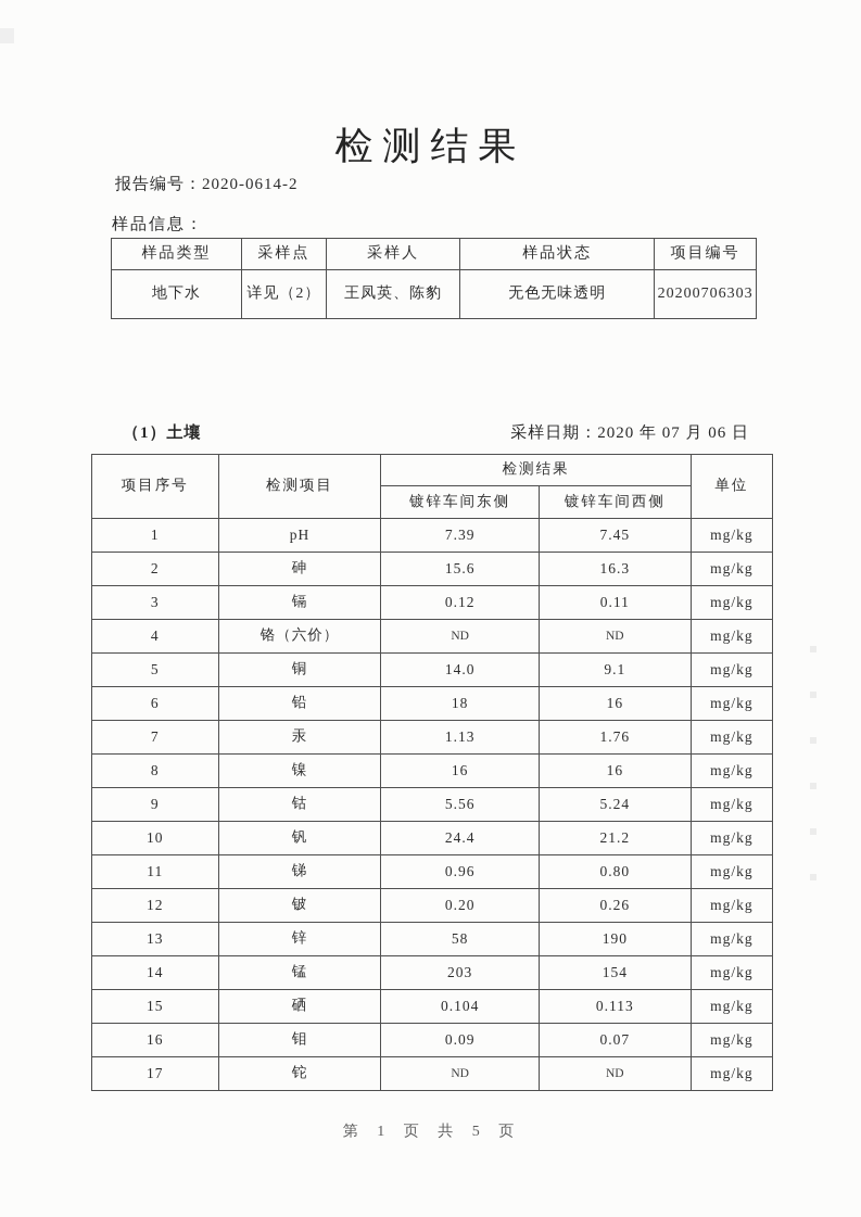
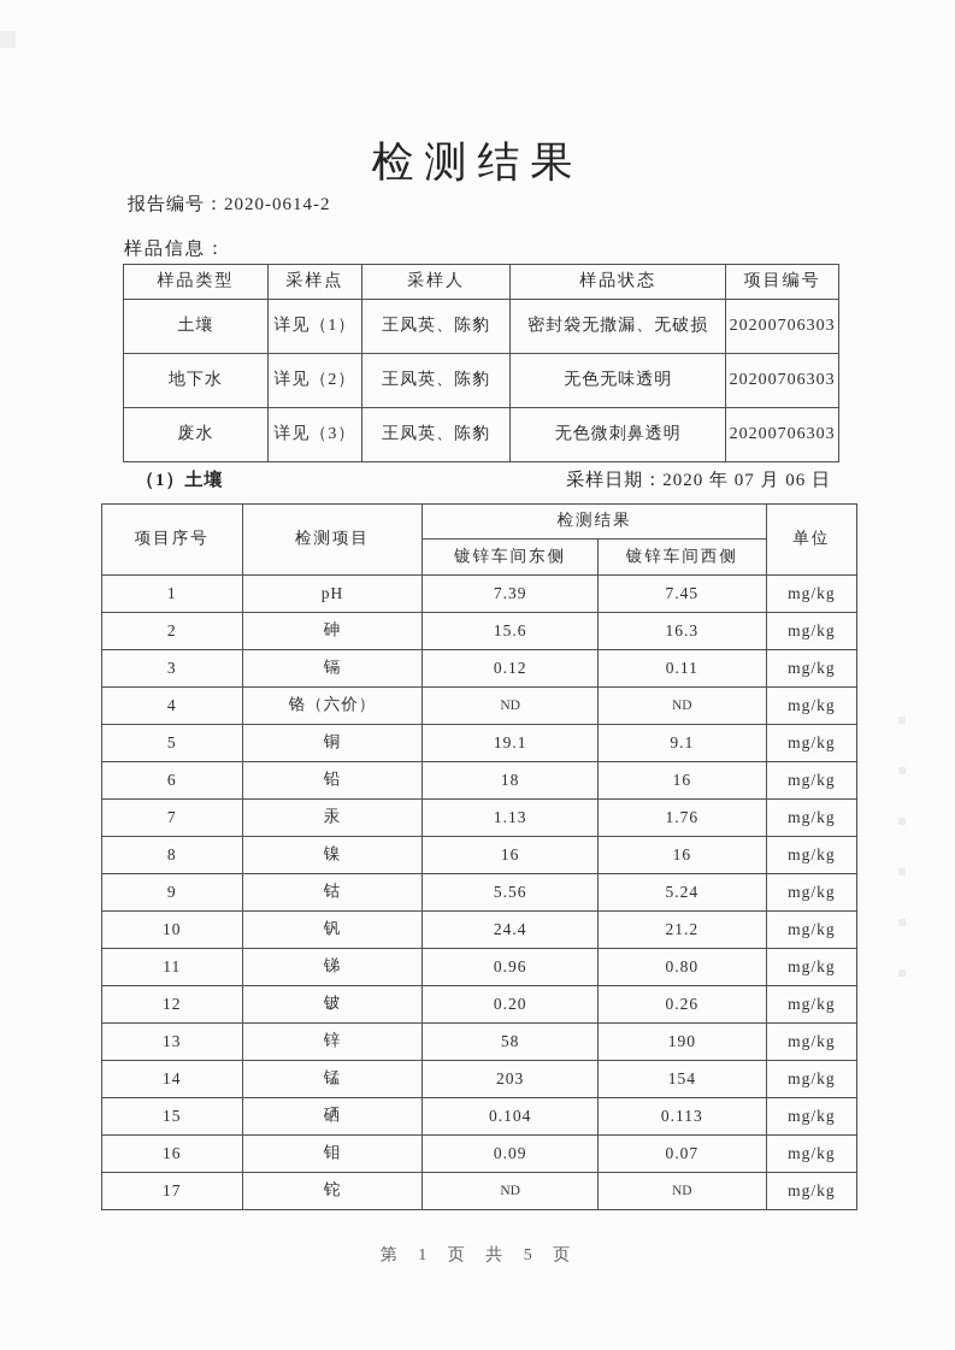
  检测结果
  报告编号：2020-0614-2
  样品信息：
  样品类型	采样点	采样人	样品状态	项目编号
+ 土壤	详见（1）	王凤英、陈豹	密封袋无撒漏、无破损	20200706303
  地下水	详见（2）	王凤英、陈豹	无色无味透明	20200706303
+ 废水	详见（3）	王凤英、陈豹	无色微刺鼻透明	20200706303
  （1）土壤
  采样日期：2020 年 07 月 06 日
  项目序号	检测项目	检测结果	单位
  镀锌车间东侧	镀锌车间西侧
  1	pH	7.39	7.45	mg/kg
  2	砷	15.6	16.3	mg/kg
  3	镉	0.12	0.11	mg/kg
  4	铬（六价）	ND	ND	mg/kg
- 5	铜	14.0	9.1	mg/kg
+ 5	铜	19.1	9.1	mg/kg
  6	铅	18	16	mg/kg
  7	汞	1.13	1.76	mg/kg
  8	镍	16	16	mg/kg
  9	钴	5.56	5.24	mg/kg
  10	钒	24.4	21.2	mg/kg
  11	锑	0.96	0.80	mg/kg
  12	铍	0.20	0.26	mg/kg
  13	锌	58	190	mg/kg
  14	锰	203	154	mg/kg
  15	硒	0.104	0.113	mg/kg
  16	钼	0.09	0.07	mg/kg
  17	铊	ND	ND	mg/kg
  第 1 页 共 5 页
